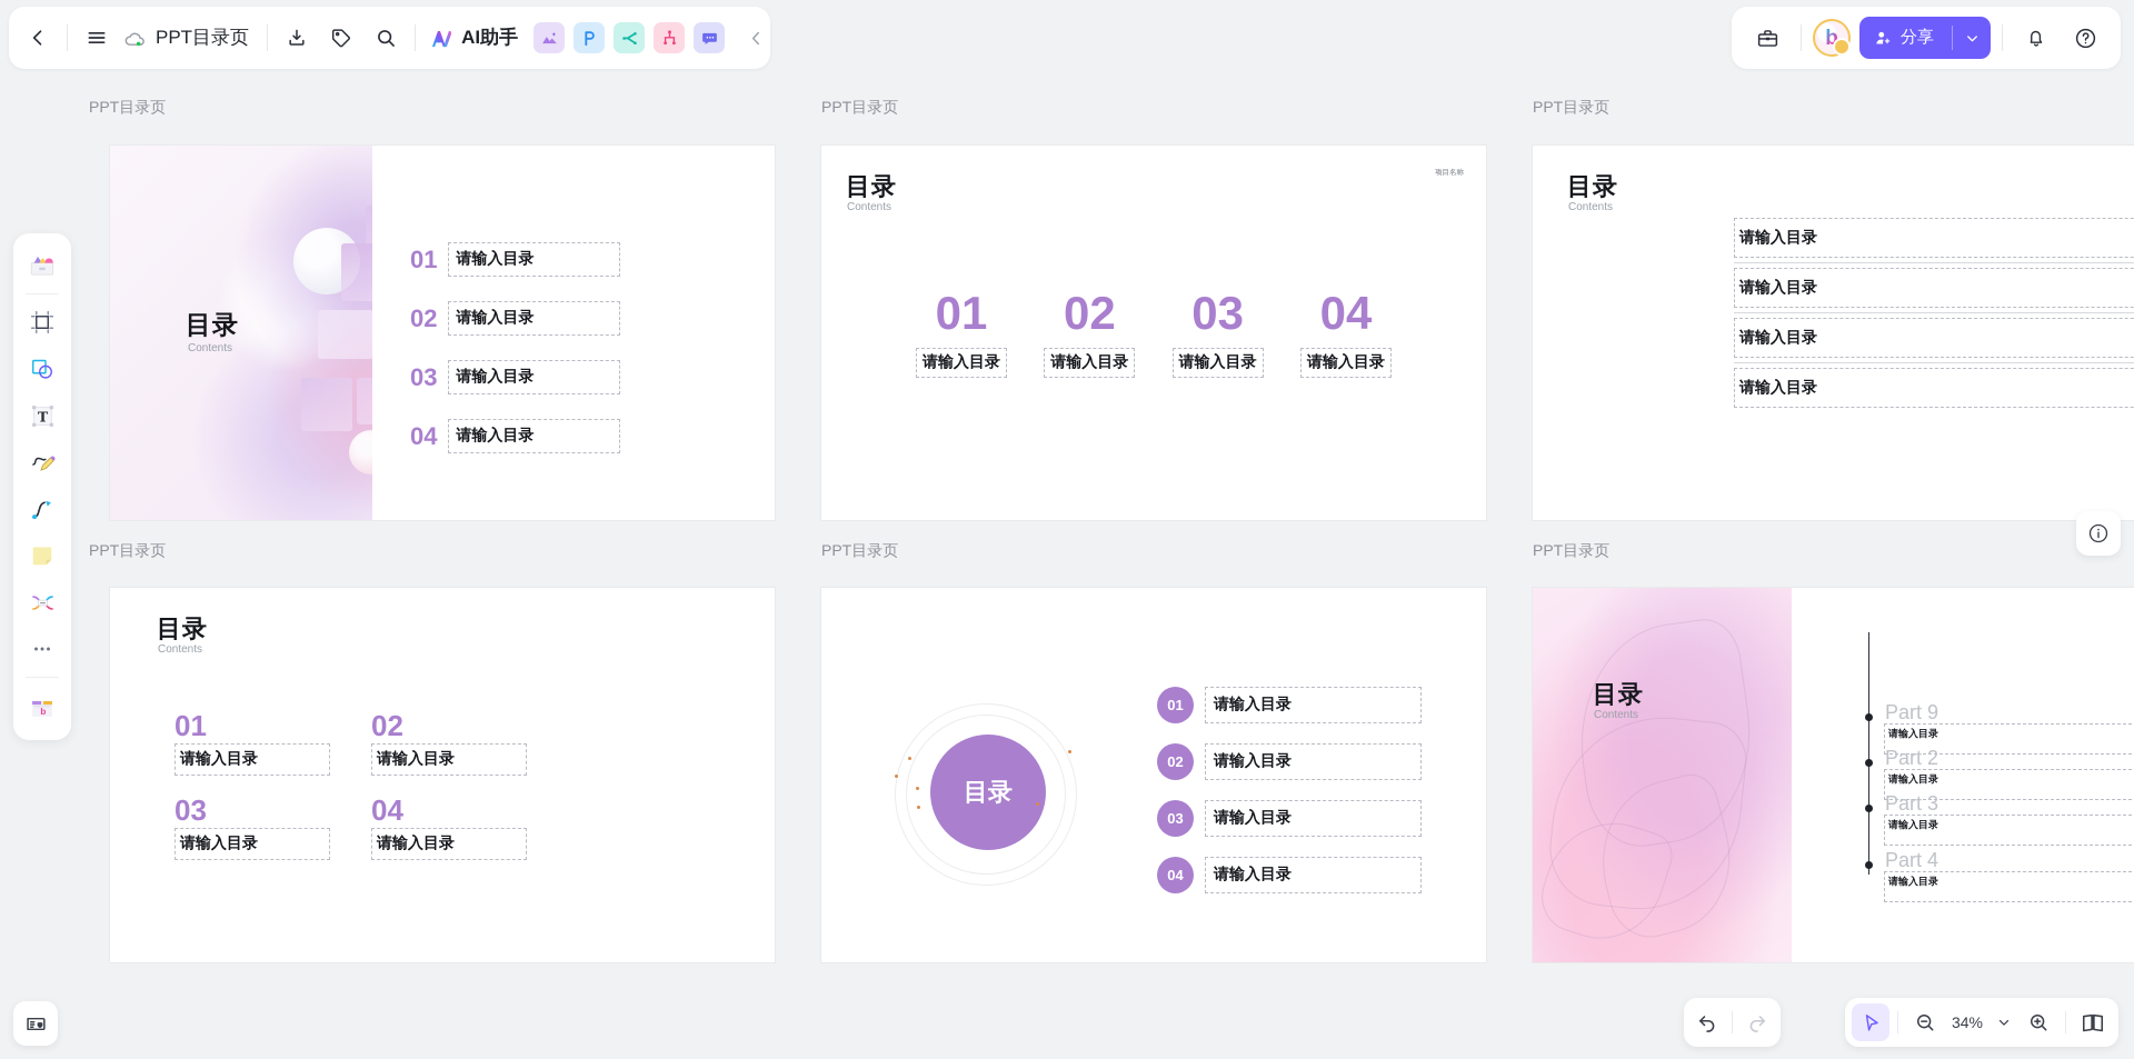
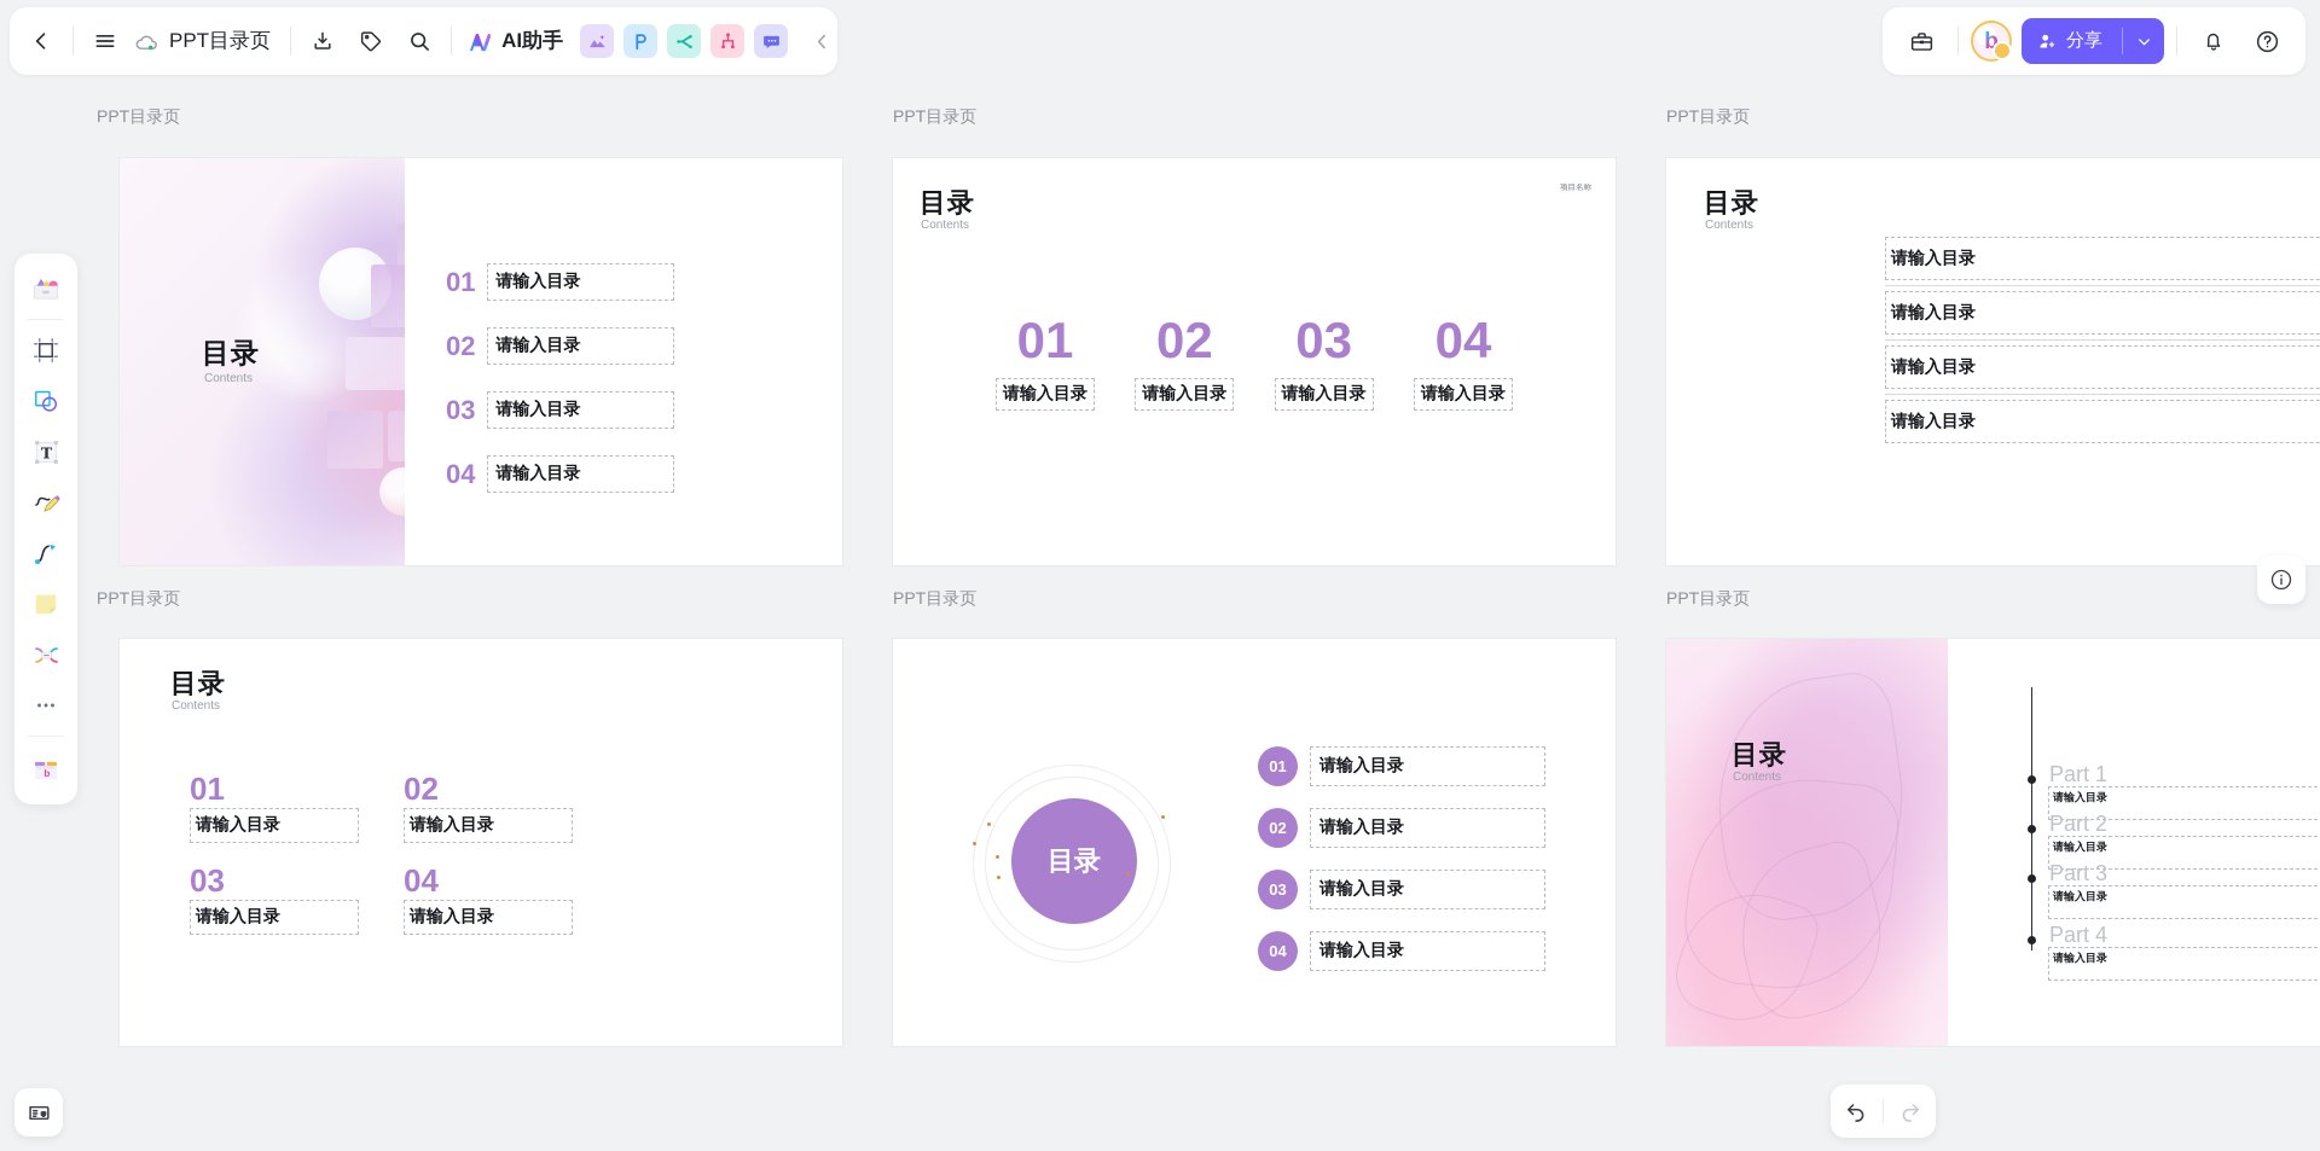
  PPT目录页
  目录
  Contents
  01
  请输入目录
  02
  请输入目录
  03
  请输入目录
  04
  请输入目录
  PPT目录页
  目录
  Contents
  01
  请输入目录
  02
  请输入目录
  03
  请输入目录
  04
  请输入目录
  PPT目录页
  目录
  Contents
  请输入目录
  请输入目录
  请输入目录
  请输入目录
  PPT目录页
  目录
  Contents
  01
  请输入目录
  02
  请输入目录
  03
  请输入目录
  04
  请输入目录
  PPT目录页
  目录
  01
  请输入目录
  02
  请输入目录
  03
  请输入目录
  04
  请输入目录
  PPT目录页
  目录
  Contents
- Part 9
+ Part 1
  请输入目录
  Part 2
  请输入目录
  Part 3
  请输入目录
  Part 4
  请输入目录
  PPT目录页
  AI助手
  b
  分享
  T
  b
- 34%
